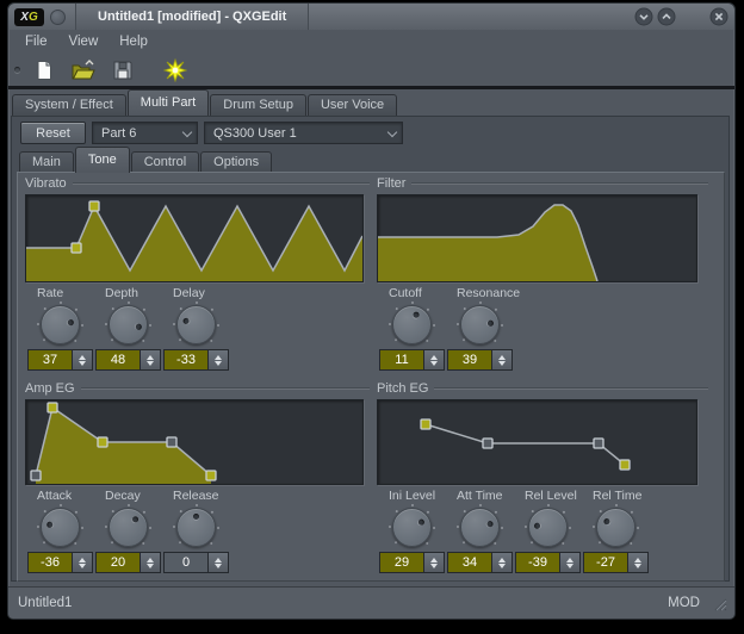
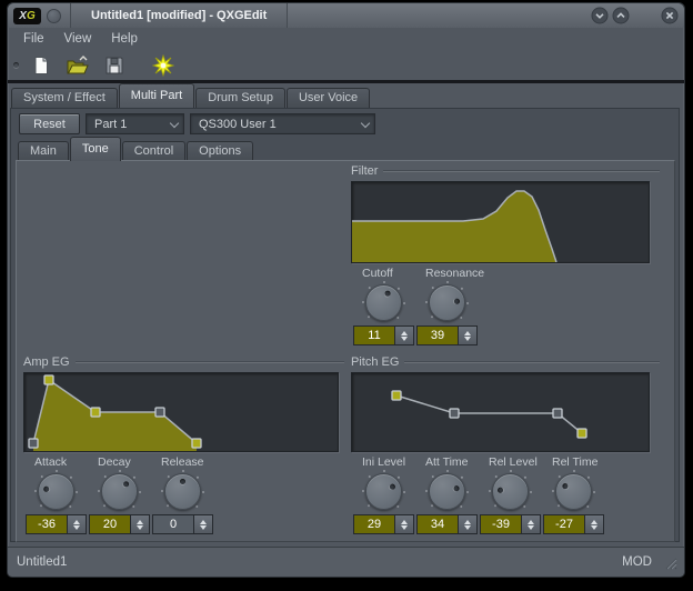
  X
  G
  Untitled1 [modified] - QXGEdit
  File
  View
  Help
  System / Effect
  Multi Part
  Drum Setup
  User Voice
  Reset
- Part 6
+ Part 1
  QS300 User 1
  Main
  Tone
  Control
  Options
- Vibrato
- Rate
- 37
- Depth
- 48
- Delay
- -33
  Filter
  Cutoff
  11
  Resonance
  39
  Amp EG
  Attack
  -36
  Decay
  20
  Release
  0
  Pitch EG
  Ini Level
  29
  Att Time
  34
  Rel Level
  -39
  Rel Time
  -27
  Untitled1
  MOD
